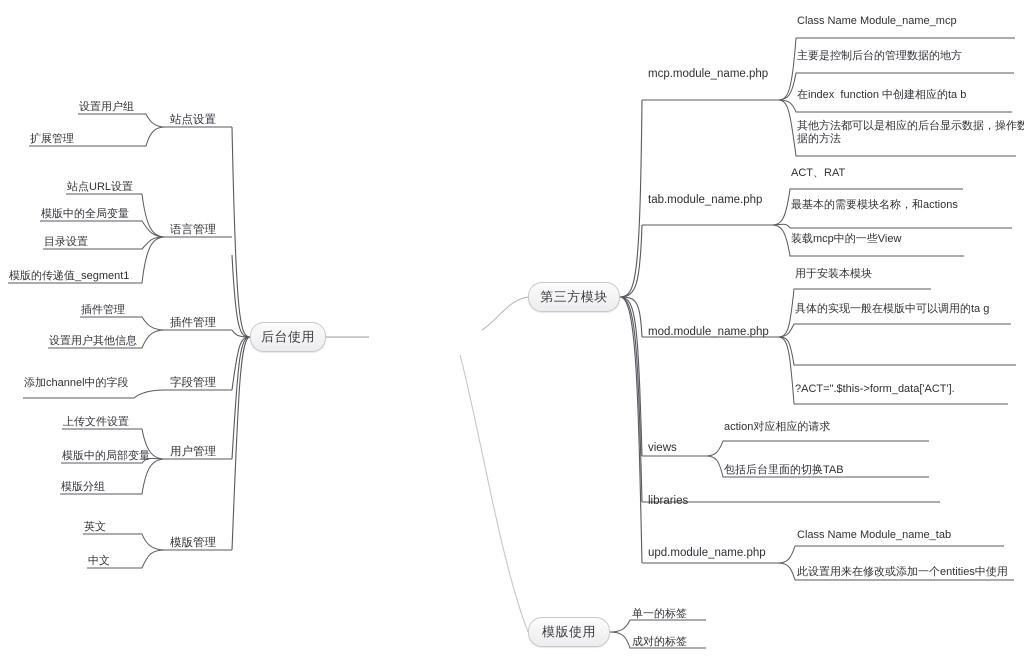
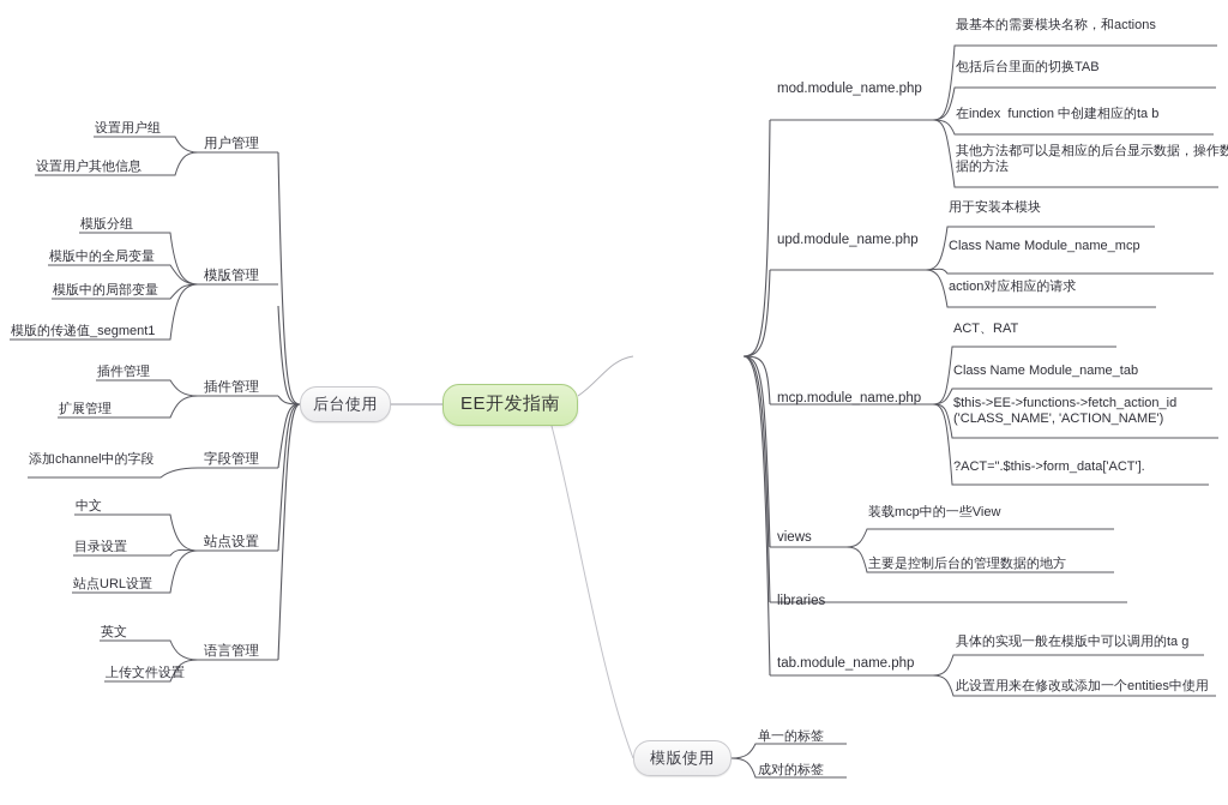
+ EE开发指南
  后台使用
- 第三方模块
  模版使用
- 站点设置
+ 用户管理
  设置用户组
- 扩展管理
+ 设置用户其他信息
- 语言管理
+ 模版管理
- 站点URL设置
+ 模版分组
  模版中的全局变量
- 目录设置
+ 模版中的局部变量
  模版的传递值_segment1
  插件管理
  插件管理
- 设置用户其他信息
+ 扩展管理
  字段管理
  添加channel中的字段
- 用户管理
+ 站点设置
- 上传文件设置
+ 中文
- 模版中的局部变量
+ 目录设置
- 模版分组
+ 站点URL设置
- 模版管理
+ 语言管理
  英文
- 中文
+ 上传文件设置
- mcp.module_name.php
+ mod.module_name.php
- Class Name Module_name_mcp
+ 最基本的需要模块名称，和actions
- 主要是控制后台的管理数据的地方
+ 包括后台里面的切换TAB
  在index function 中创建相应的ta b
  其他方法都可以是相应的后台显示数据，操作数
  据的方法
- tab.module_name.php
+ upd.module_name.php
- ACT、RAT
+ 用于安装本模块
- 最基本的需要模块名称，和actions
+ Class Name Module_name_mcp
- 装载mcp中的一些View
+ action对应相应的请求
- mod.module_name.php
+ mcp.module_name.php
- 用于安装本模块
+ ACT、RAT
- 具体的实现一般在模版中可以调用的ta g
+ Class Name Module_name_tab
+ $this->EE->functions->fetch_action_id
+ ('CLASS_NAME', 'ACTION_NAME')
  ?ACT=".$this->form_data['ACT'].
  views
- action对应相应的请求
+ 装载mcp中的一些View
- 包括后台里面的切换TAB
+ 主要是控制后台的管理数据的地方
  libraries
- upd.module_name.php
+ tab.module_name.php
- Class Name Module_name_tab
+ 具体的实现一般在模版中可以调用的ta g
  此设置用来在修改或添加一个entities中使用
  单一的标签
  成对的标签
